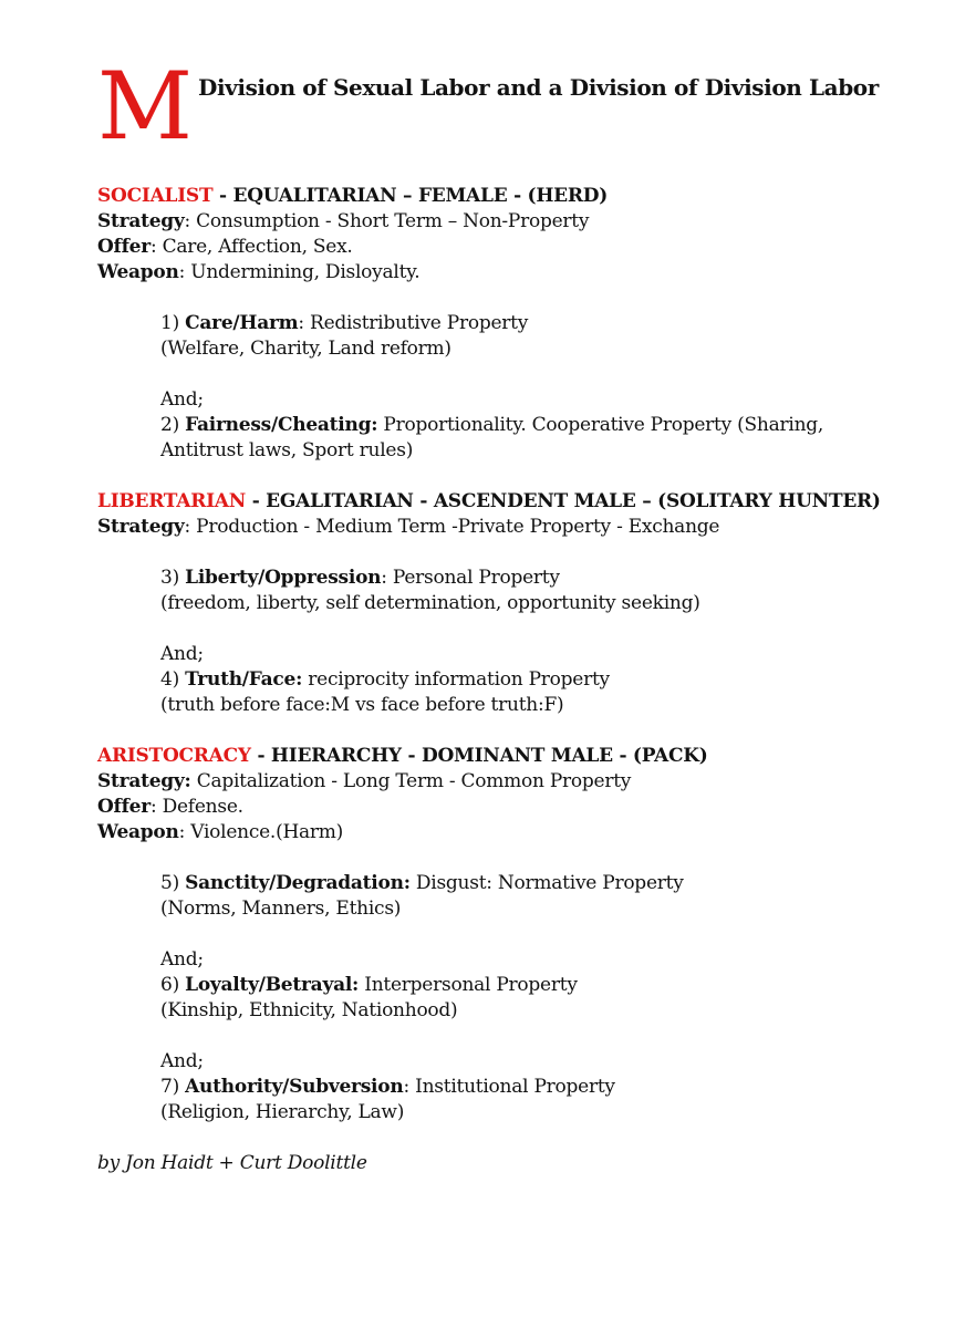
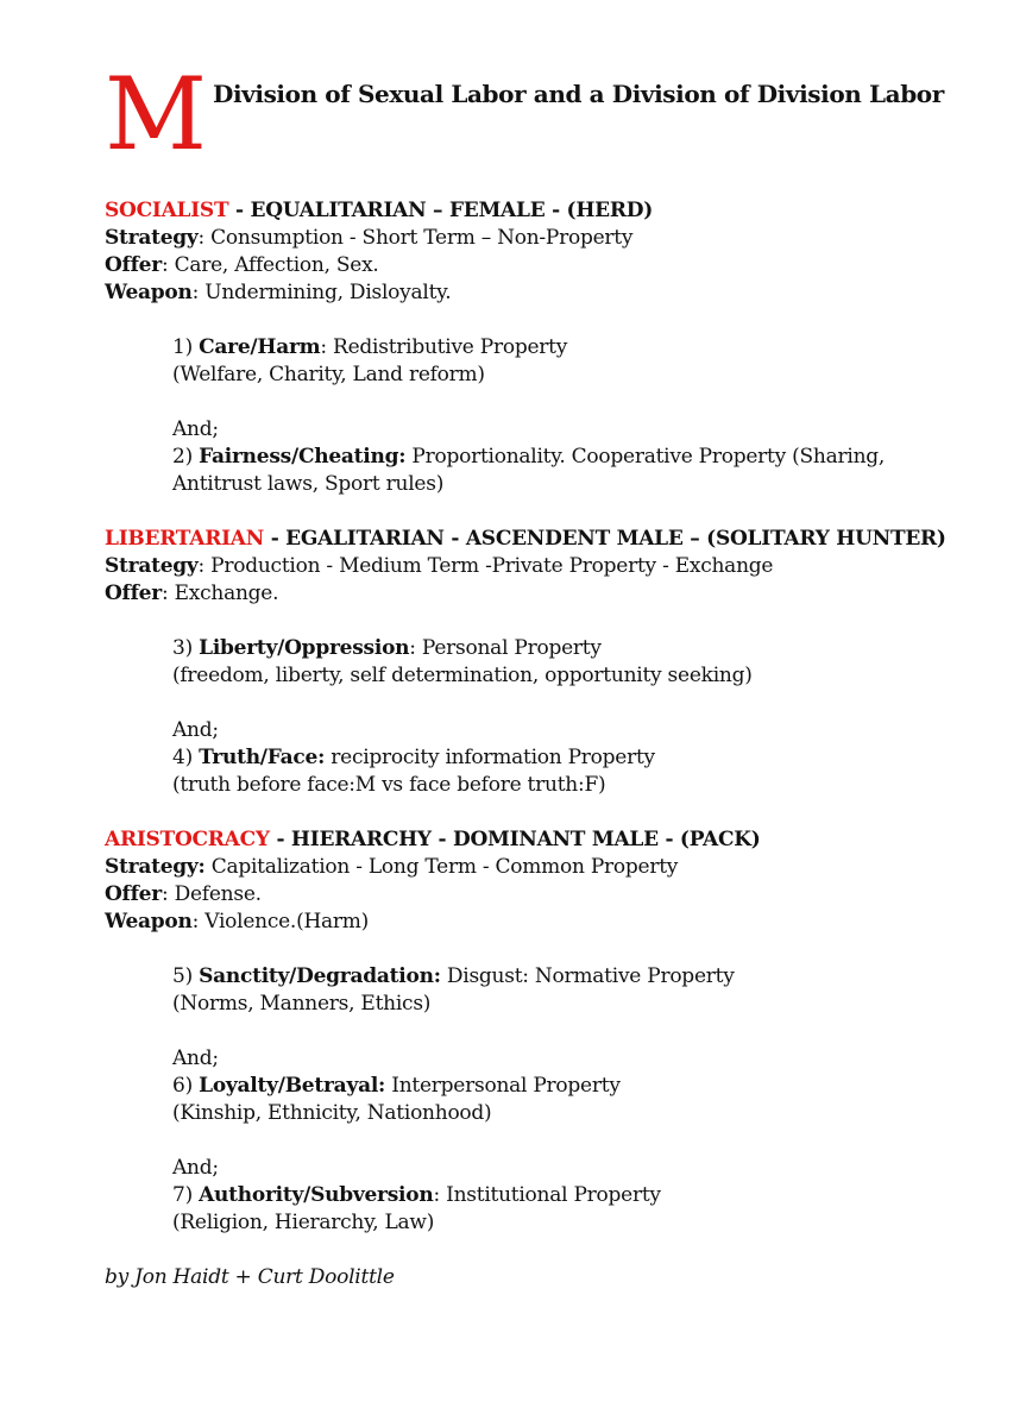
  M
  Division of Sexual Labor and a Division of Division Labor
  SOCIALIST - EQUALITARIAN – FEMALE - (HERD)
  Strategy: Consumption - Short Term – Non-Property
  Offer: Care, Affection, Sex.
  Weapon: Undermining, Disloyalty.
  1) Care/Harm: Redistributive Property
  (Welfare, Charity, Land reform)
  And;
  2) Fairness/Cheating: Proportionality. Cooperative Property (Sharing,
  Antitrust laws, Sport rules)
  LIBERTARIAN - EGALITARIAN - ASCENDENT MALE – (SOLITARY HUNTER)
  Strategy: Production - Medium Term -Private Property - Exchange
+ Offer: Exchange.
  3) Liberty/Oppression: Personal Property
  (freedom, liberty, self determination, opportunity seeking)
  And;
  4) Truth/Face: reciprocity information Property
  (truth before face:M vs face before truth:F)
  ARISTOCRACY - HIERARCHY - DOMINANT MALE - (PACK)
  Strategy: Capitalization - Long Term - Common Property
  Offer: Defense.
  Weapon: Violence.(Harm)
  5) Sanctity/Degradation: Disgust: Normative Property
  (Norms, Manners, Ethics)
  And;
  6) Loyalty/Betrayal: Interpersonal Property
  (Kinship, Ethnicity, Nationhood)
  And;
  7) Authority/Subversion: Institutional Property
  (Religion, Hierarchy, Law)
  by Jon Haidt + Curt Doolittle
